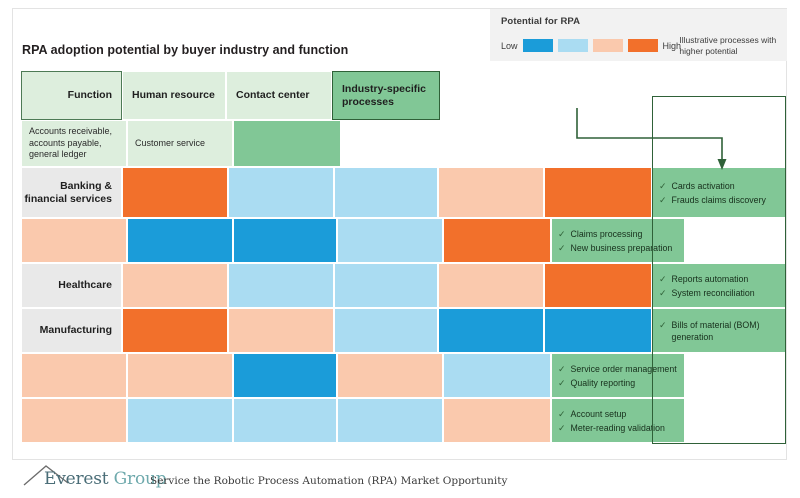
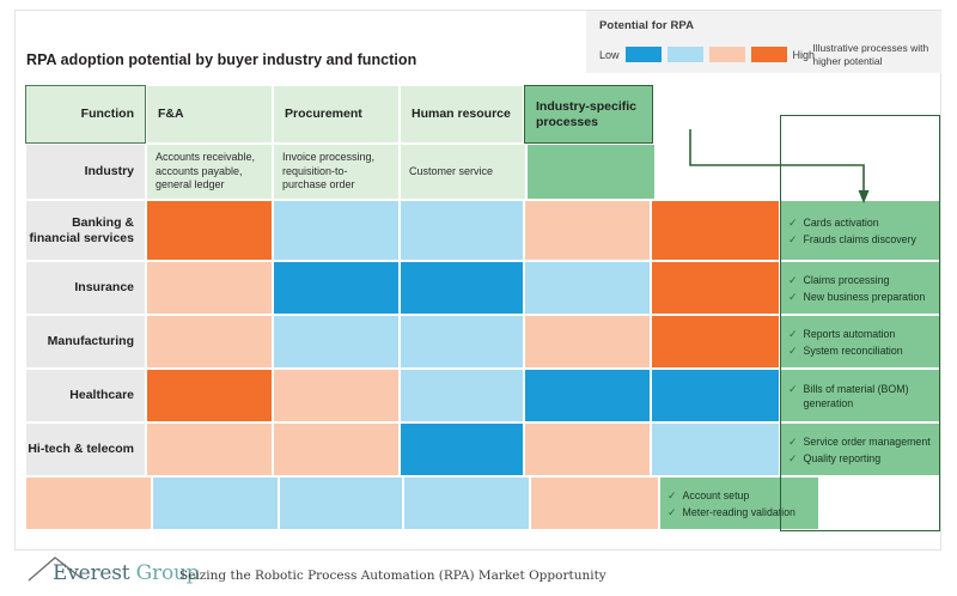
  Potential for RPA
  Low
  High
  Illustrative processes with higher potential
  RPA adoption potential by buyer industry and function
  Function
+ F&A
+ Procurement
  Human resource
- Contact center
  Industry-specific processes
+ Industry
  Accounts receivable, accounts payable, general ledger
+ Invoice processing, requisition-to-purchase order
  Customer service
  Banking & financial services
  ✓
  Cards activation
  ✓
  Frauds claims discovery
+ Insurance
  ✓
  Claims processing
  ✓
  New business preparation
- Healthcare
+ Manufacturing
  ✓
  Reports automation
  ✓
  System reconciliation
- Manufacturing
+ Healthcare
  ✓
  Bills of material (BOM) generation
+ Hi-tech & telecom
  ✓
  Service order management
  ✓
  Quality reporting
  ✓
  Account setup
  ✓
  Meter-reading validation
  Everest Group
- Service the Robotic Process Automation (RPA) Market Opportunity
+ Seizing the Robotic Process Automation (RPA) Market Opportunity
